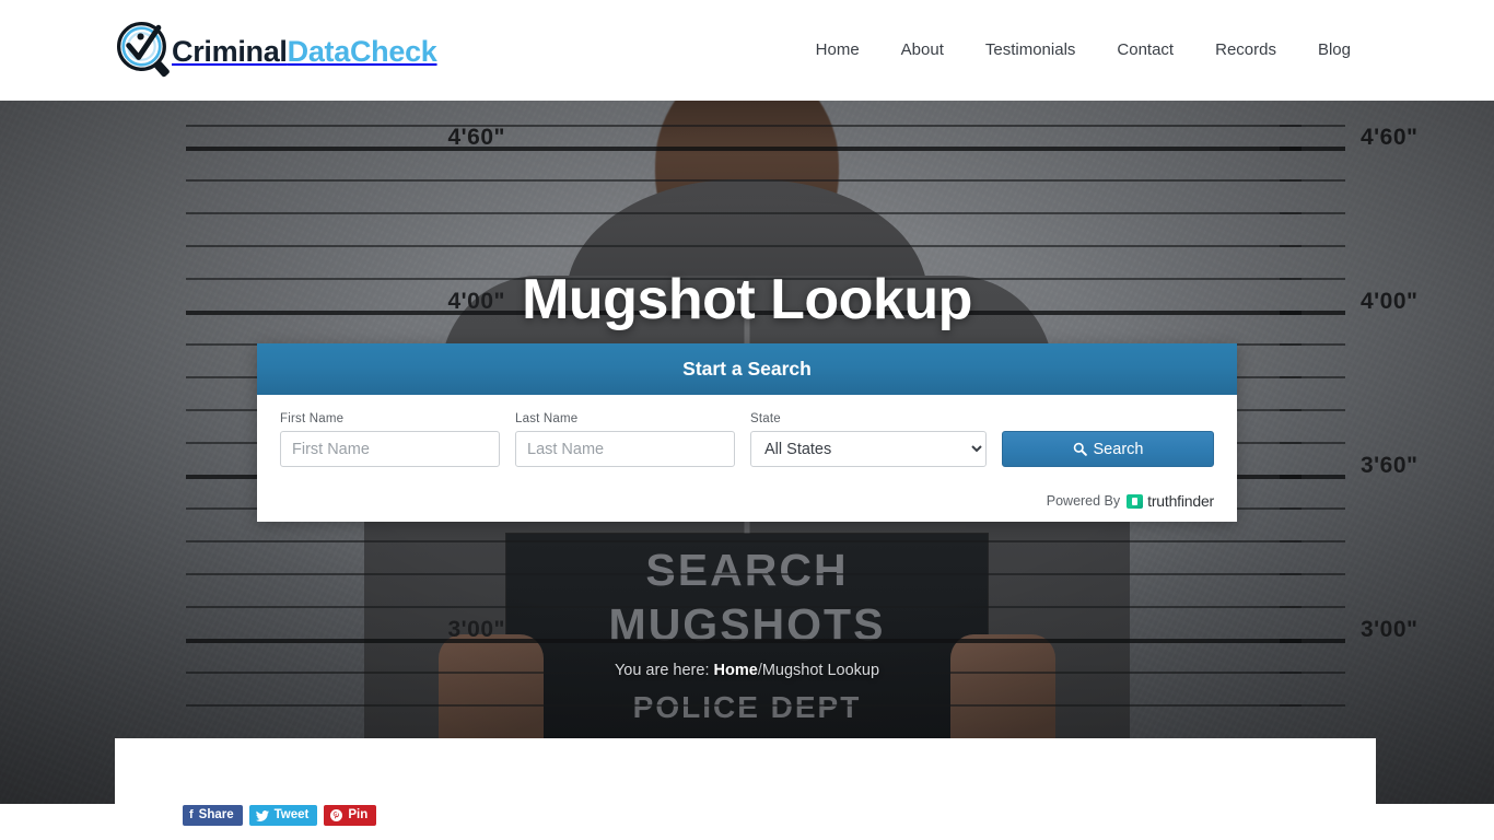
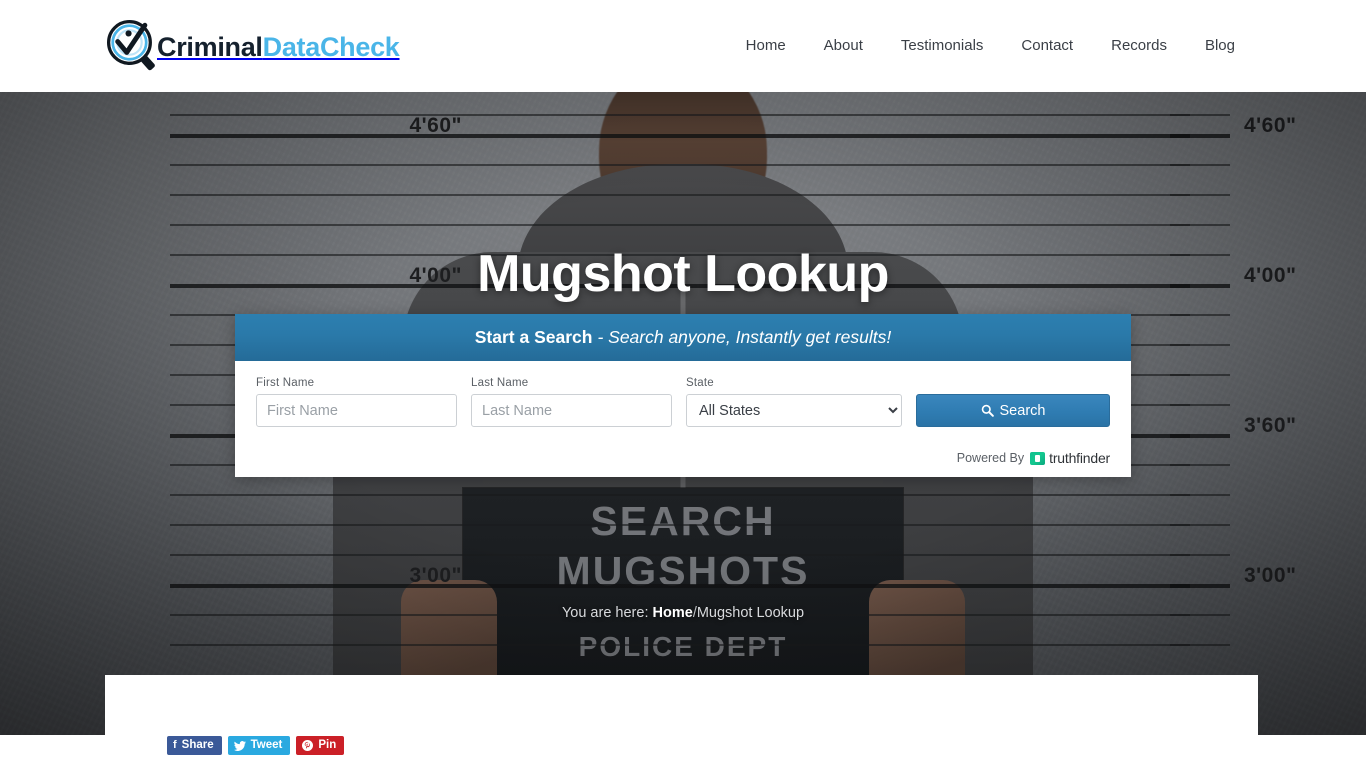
  CriminalDataCheck
  Home
  About
  Testimonials
  Contact
  Records
  Blog
  Mugshot Lookup
  You are here: Home/Mugshot Lookup
  Start a Search
+ - Search anyone, Instantly get results!
  First Name
  First Name
  Last Name
  Last Name
  State
  All States
  Search
  Powered By
  truthfinder
  f
  Share
  Tweet
  Pin
